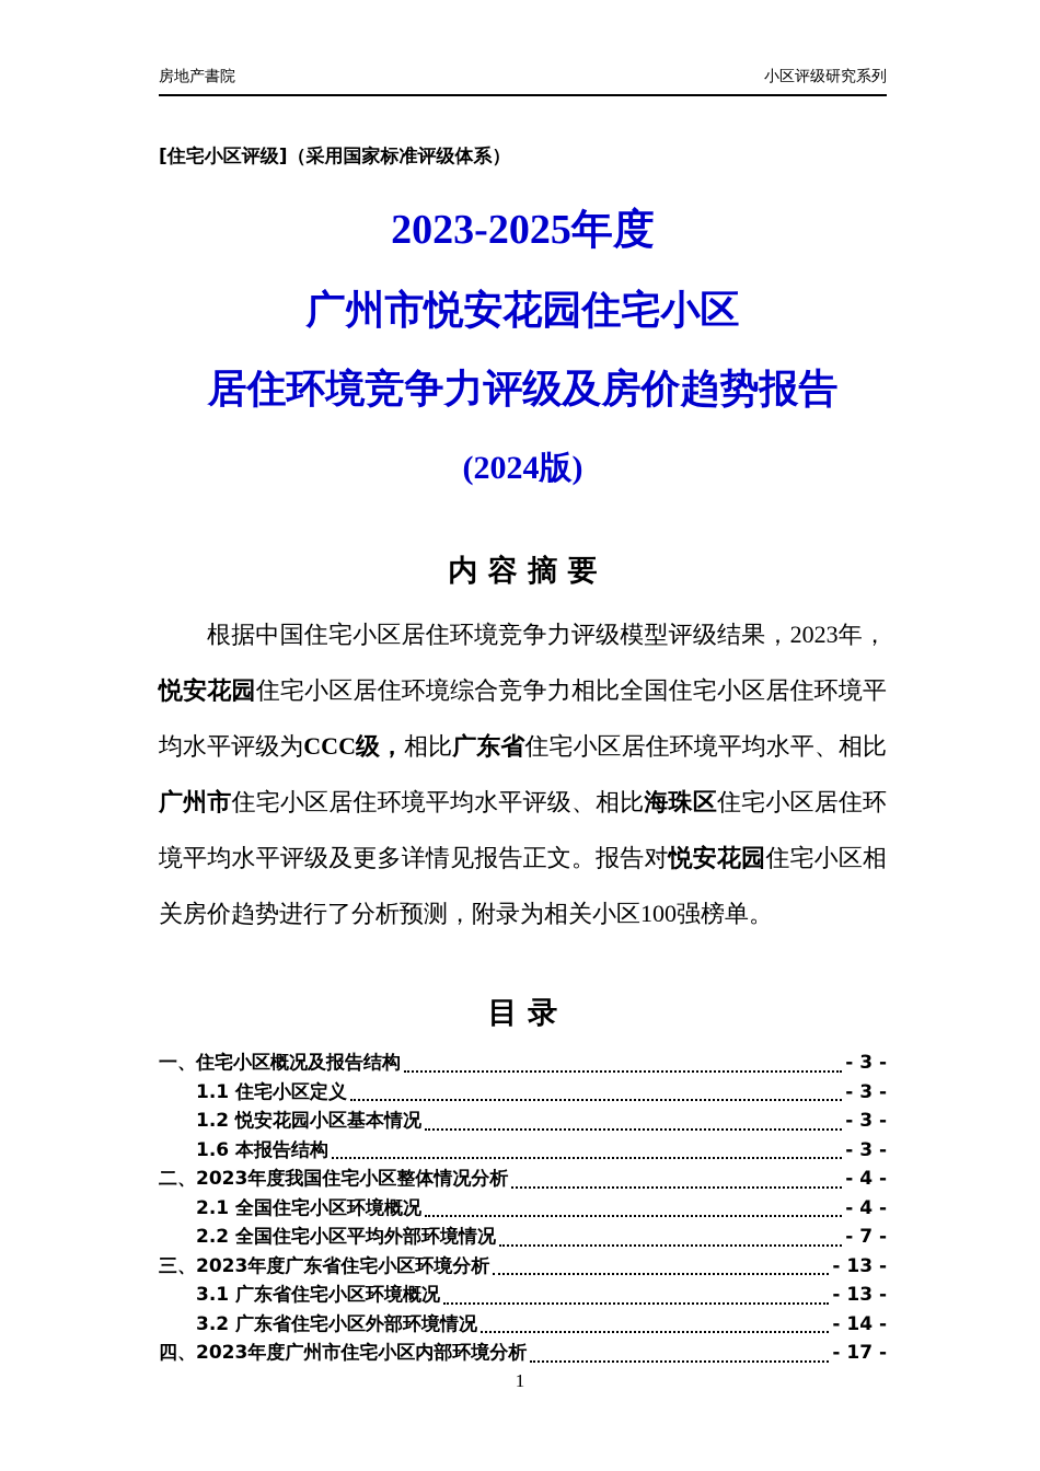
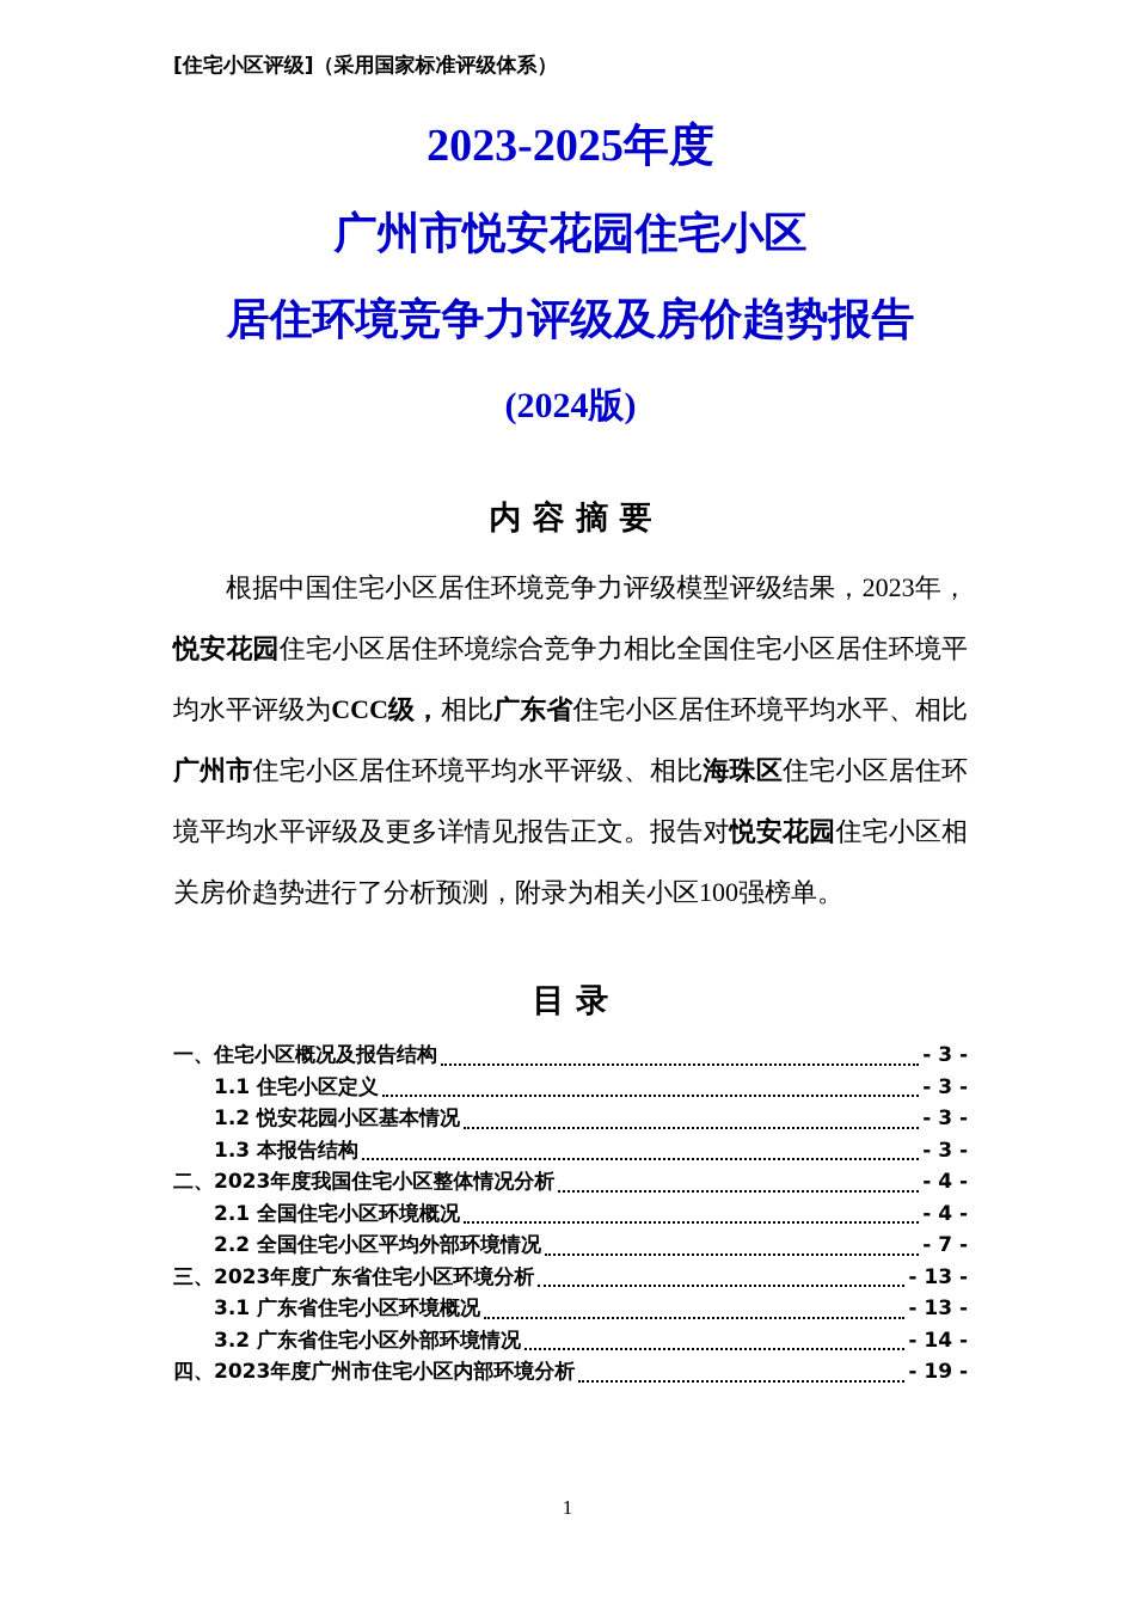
- 房地产書院
- 小区评级研究系列
  [住宅小区评级]（采用国家标准评级体系）
  2023-2025年度
  广州市悦安花园住宅小区
  居住环境竞争力评级及房价趋势报告
  (2024版)
  内 容 摘 要
  根据中国住宅小区居住环境竞争力评级模型评级结果，2023年，悦安花园住宅小区居住环境综合竞争力相比全国住宅小区居住环境平均水平评级为CCC级，相比广东省住宅小区居住环境平均水平、相比广州市住宅小区居住环境平均水平评级、相比海珠区住宅小区居住环境平均水平评级及更多详情见报告正文。报告对悦安花园住宅小区相关房价趋势进行了分析预测，附录为相关小区100强榜单。
  目 录
  一、住宅小区概况及报告结构
  - 3 -
  1.1 住宅小区定义
  - 3 -
  1.2 悦安花园小区基本情况
  - 3 -
- 1.6 本报告结构
+ 1.3 本报告结构
  - 3 -
  二、2023年度我国住宅小区整体情况分析
  - 4 -
  2.1 全国住宅小区环境概况
  - 4 -
  2.2 全国住宅小区平均外部环境情况
  - 7 -
  三、2023年度广东省住宅小区环境分析
  - 13 -
  3.1 广东省住宅小区环境概况
  - 13 -
  3.2 广东省住宅小区外部环境情况
  - 14 -
  四、2023年度广州市住宅小区内部环境分析
- - 17 -
+ - 19 -
  1
